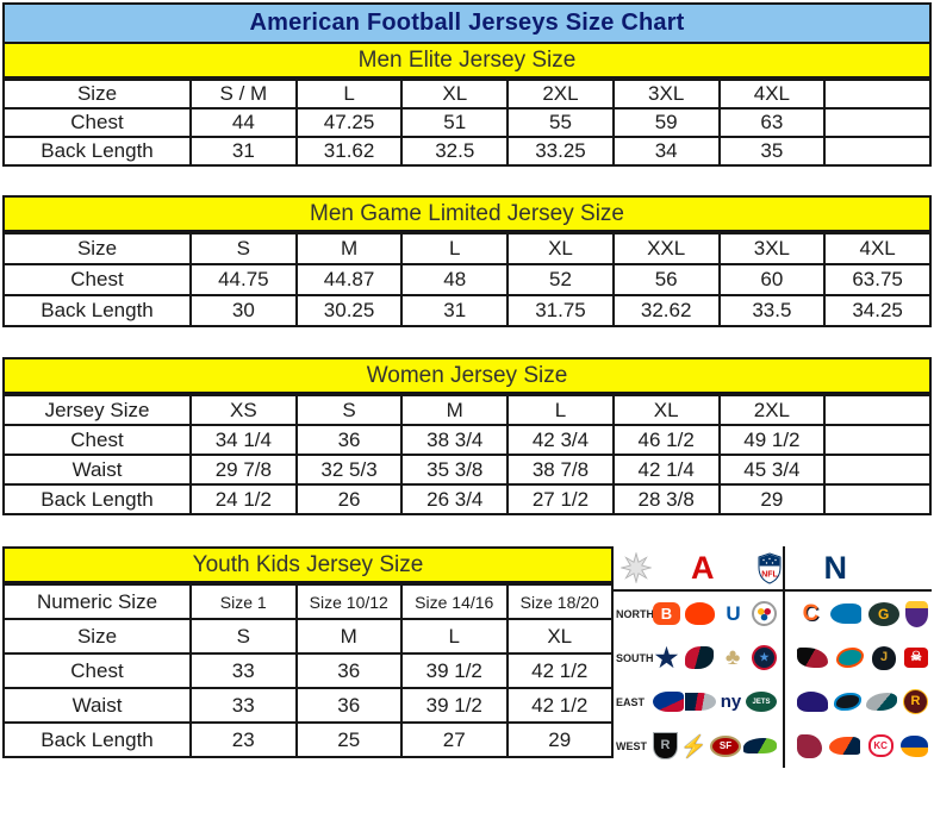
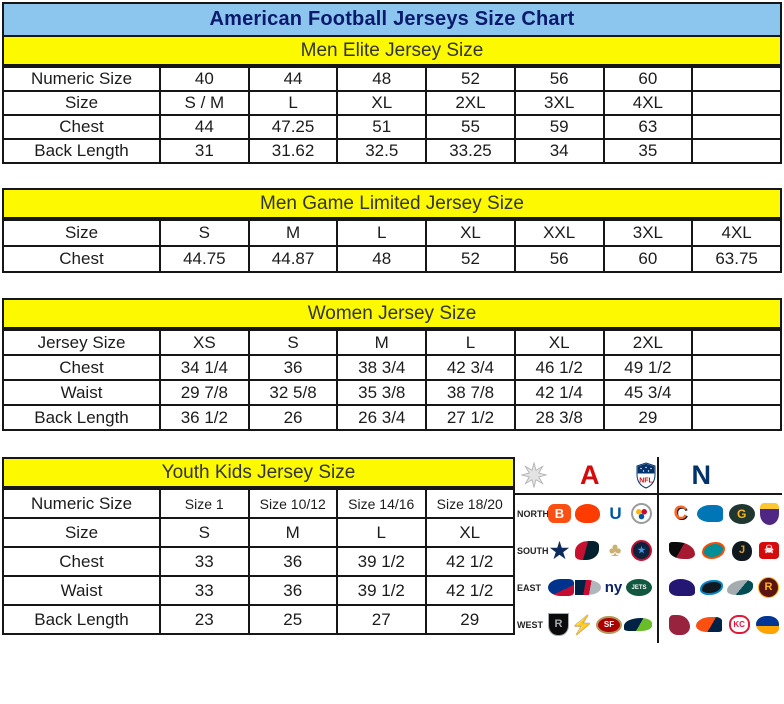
  American Football Jerseys Size Chart
  Men Elite Jersey Size
+ Numeric Size	40	44	48	52	56	60
  Size	S / M	L	XL	2XL	3XL	4XL
  Chest	44	47.25	51	55	59	63
  Back Length	31	31.62	32.5	33.25	34	35
  Men Game Limited Jersey Size
  Size	S	M	L	XL	XXL	3XL	4XL
  Chest	44.75	44.87	48	52	56	60	63.75
- Back Length	30	30.25	31	31.75	32.62	33.5	34.25
  Women Jersey Size
  Jersey Size	XS	S	M	L	XL	2XL
  Chest	34 1/4	36	38 3/4	42 3/4	46 1/2	49 1/2
- Waist	29 7/8	32 5/3	35 3/8	38 7/8	42 1/4	45 3/4
+ Waist	29 7/8	32 5/8	35 3/8	38 7/8	42 1/4	45 3/4
- Back Length	24 1/2	26	26 3/4	27 1/2	28 3/8	29
+ Back Length	36 1/2	26	26 3/4	27 1/2	28 3/8	29
  Youth Kids Jersey Size
  Numeric Size	Size 1	Size 10/12	Size 14/16	Size 18/20
  Size	S	M	L	XL
  Chest	33	36	39 1/2	42 1/2
  Waist	33	36	39 1/2	42 1/2
  Back Length	23	25	27	29
  A
  N
  NORTH
  B
  U
  C
  G
  SOUTH
  ★
  ♣
  ★
  J
  ☠
  EAST
  ny
  R
  WEST
  R
  ⚡
  SF
  KC
